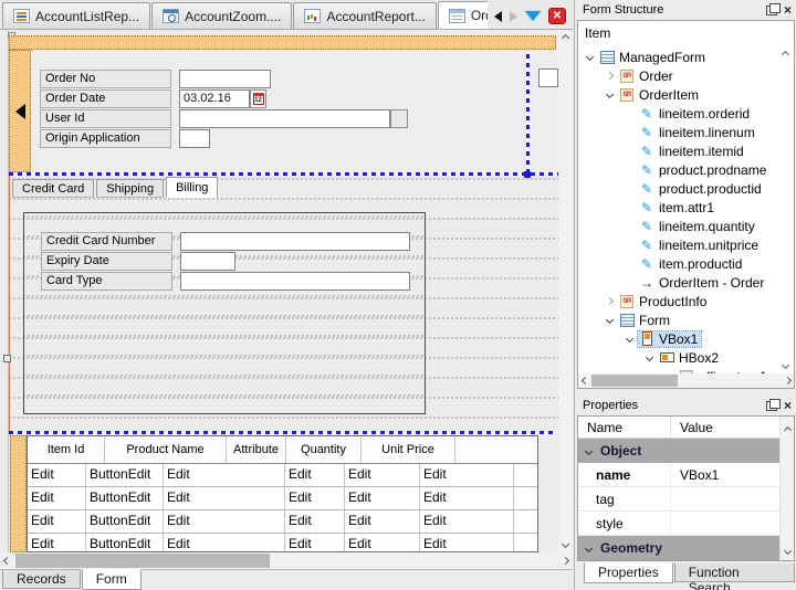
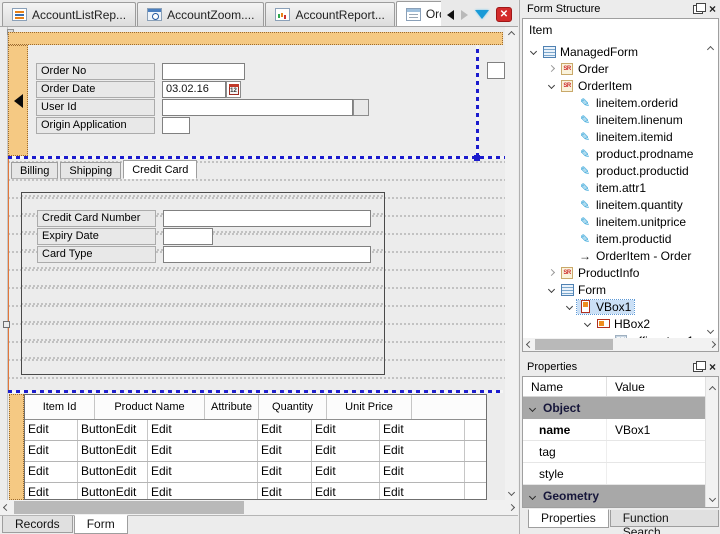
  AccountListRep...
  AccountZoom....
  AccountReport...
  ✕
  Order No
  Order Date
  03.02.16
  User Id
  Origin Application
- Credit Card
+ Billing
  Shipping
- Billing
+ Credit Card
  Credit Card Number
  Expiry Date
  Card Type
  Item Id
  Product Name
  Attribute
  Quantity
  Unit Price
  Edit
  ButtonEdit
  Edit
  Edit
  Edit
  Edit
  Edit
  ButtonEdit
  Edit
  Edit
  Edit
  Edit
  Edit
  ButtonEdit
  Edit
  Edit
  Edit
  Edit
  Edit
  ButtonEdit
  Edit
  Edit
  Edit
  Edit
  Records
  Form
  Form Structure
  ×
  Item
  ManagedForm
  Order
  OrderItem
  lineitem.orderid
  lineitem.linenum
  lineitem.itemid
  product.prodname
  product.productid
  item.attr1
  lineitem.quantity
  lineitem.unitprice
  item.productid
  OrderItem - Order
  ProductInfo
  Form
  VBox1
  HBox2
  Properties
  ×
  Name
  Value
  Object
  name
  VBox1
  tag
  style
  Geometry
  Properties
  Function Search
